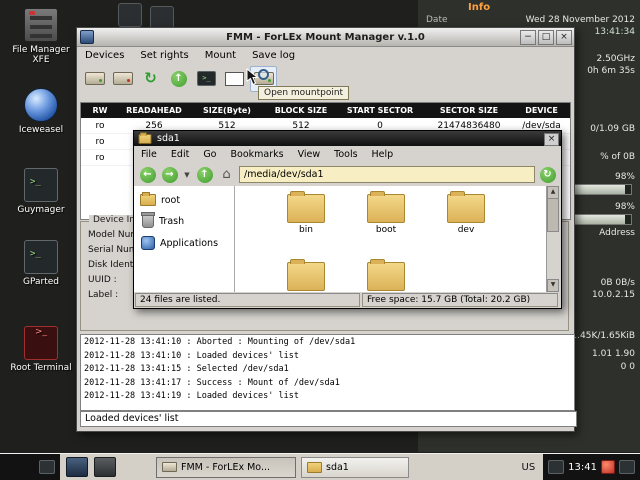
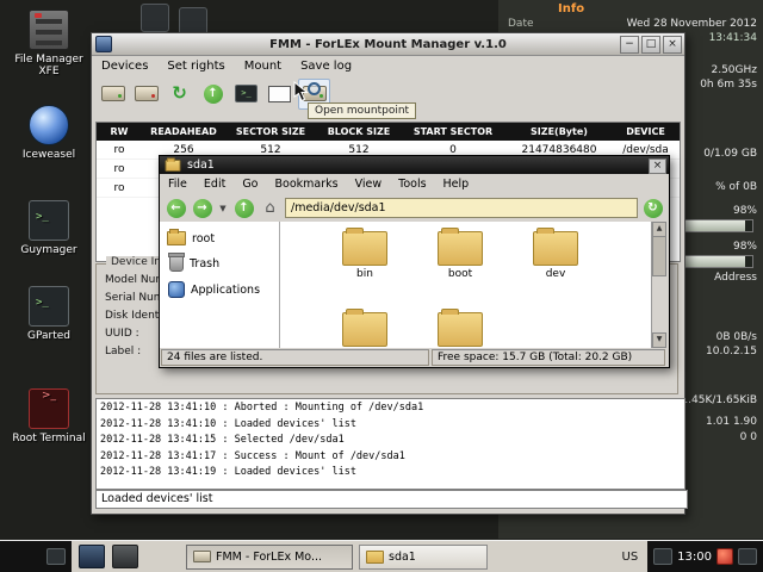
  File Manager XFE
  Iceweasel
  >_
  Guymager
  >_
  GParted
  >_
  Root Terminal
  Info
  Date
  Wed 28 November 2012
  13:41:34
  2.50GHz
  0h 6m 35s
  0/1.09 GB
  % of 0B
  98%
  98%
  Address
  0B 0B/s
  10.0.2.15
  .45K/1.65KiB
  1.01 1.90
  0 0
  FMM - ForLEx Mount Manager v.1.0
  −
  □
  ×
  Devices
  Set rights
  Mount
  Save log
  ↻
  ↑
  >_
  RW
  READAHEAD
- SIZE(Byte)
+ SECTOR SIZE
  BLOCK SIZE
  START SECTOR
- SECTOR SIZE
+ SIZE(Byte)
  DEVICE
  ro
  256
  512
  512
  0
  21474836480
  /dev/sda
  ro
  ro
  UUID :
  Label :
  2012-11-28 13:41:10 : Aborted : Mounting of /dev/sda1
  2012-11-28 13:41:10 : Loaded devices' list
  2012-11-28 13:41:15 : Selected /dev/sda1
  2012-11-28 13:41:17 : Success : Mount of /dev/sda1
  2012-11-28 13:41:19 : Loaded devices' list
  Loaded devices' list
  sda1
  ×
  File
  Edit
  Go
  Bookmarks
  View
  Tools
  Help
  ←
  →
  ▼
  ↑
  ⌂
  /media/dev/sda1
  ↻
  root
  Trash
  Applications
  bin
  boot
  dev
  24 files are listed.
  Free space: 15.7 GB (Total: 20.2 GB)
  Open mountpoint
  FMM - ForLEx Mo...
  sda1
  US
- 13:41
+ 13:00
